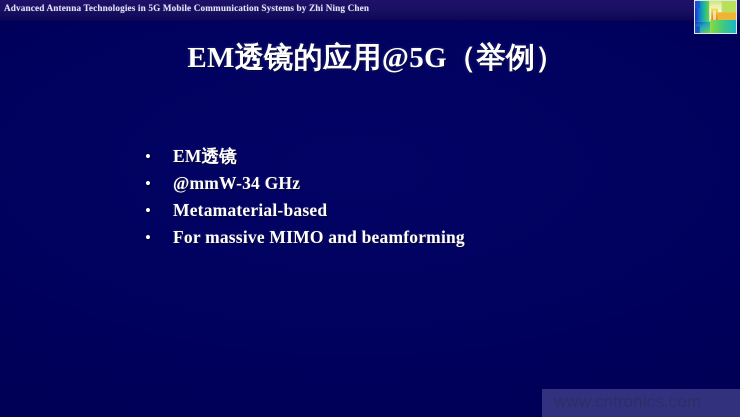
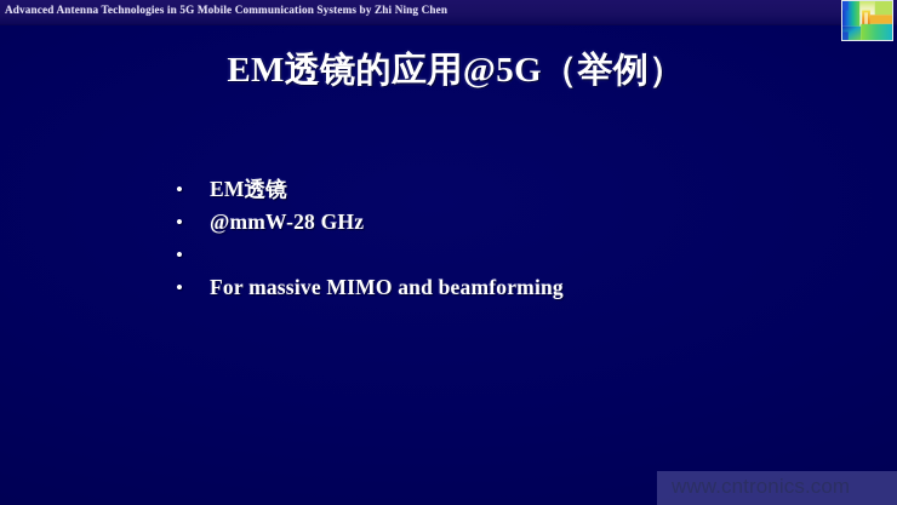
  Advanced Antenna Technologies in 5G Mobile Communication Systems by Zhi Ning Chen
  EM透镜的应用@5G（举例）
  •
  EM透镜
  •
- @mmW-34 GHz
+ @mmW-28 GHz
  •
- Metamaterial-based
  •
  For massive MIMO and beamforming
  www.cntronics.com
